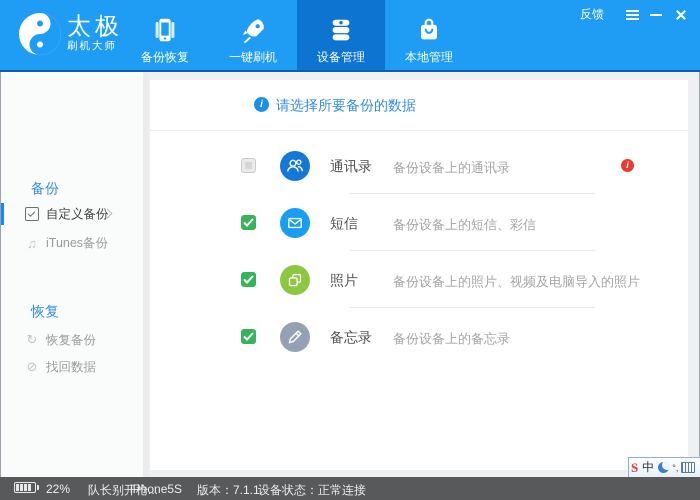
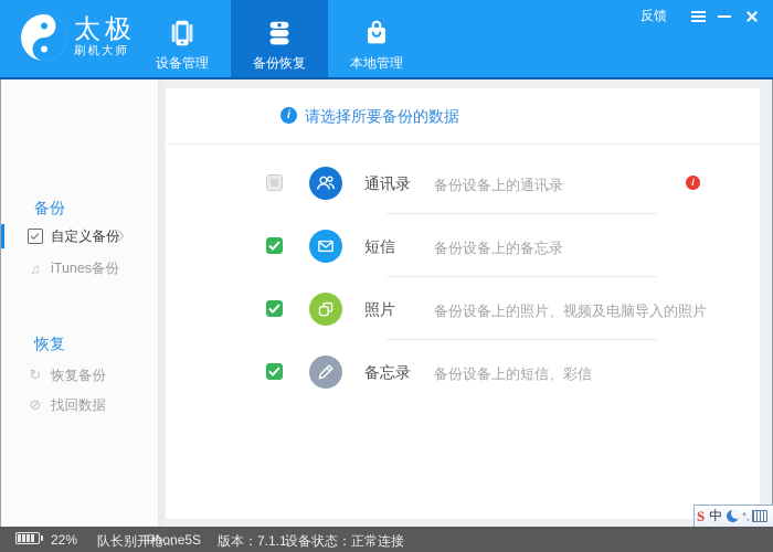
  太极
  刷机大师
- 备份恢复
+ 设备管理
- 一键刷机
- 设备管理
+ 备份恢复
  本地管理
  反馈
  备份
  自定义备份
  ♫
  iTunes备份
  恢复
  ↻
  恢复备份
  ⊘
  找回数据
  i
  请选择所要备份的数据
  通讯录
  备份设备上的通讯录
  i
  短信
- 备份设备上的短信、彩信
+ 备份设备上的备忘录
  照片
  备份设备上的照片、视频及电脑导入的照片
  备忘录
- 备份设备上的备忘录
+ 备份设备上的短信、彩信
  S
  中
  °,
  22%
  队长别开枪...
  iPhone5S
  版本：7.1.1
  设备状态：正常连接
